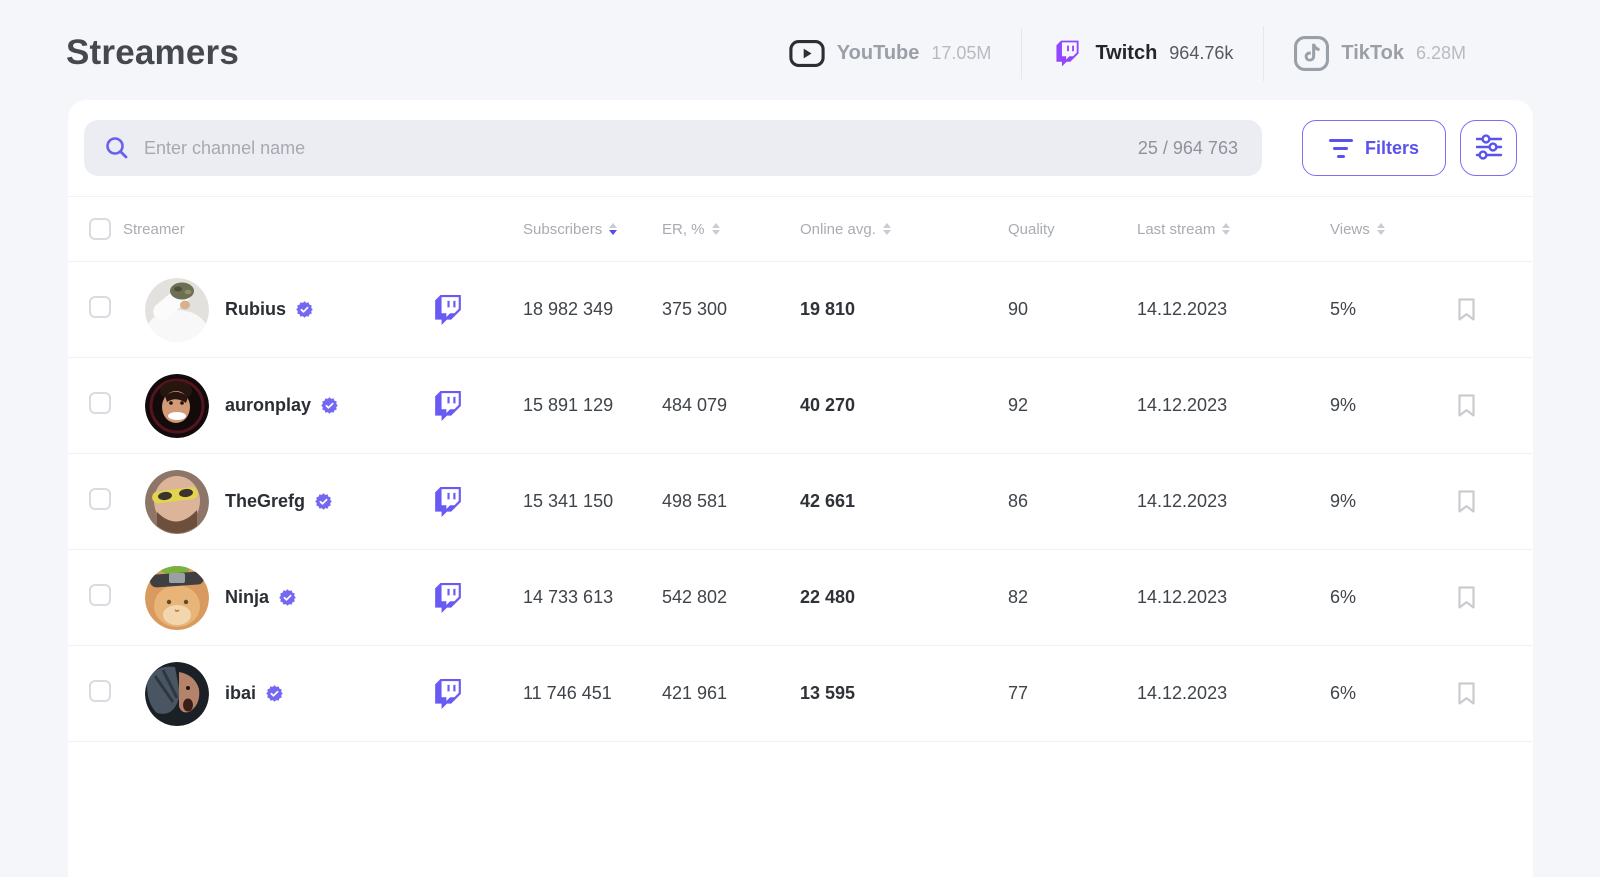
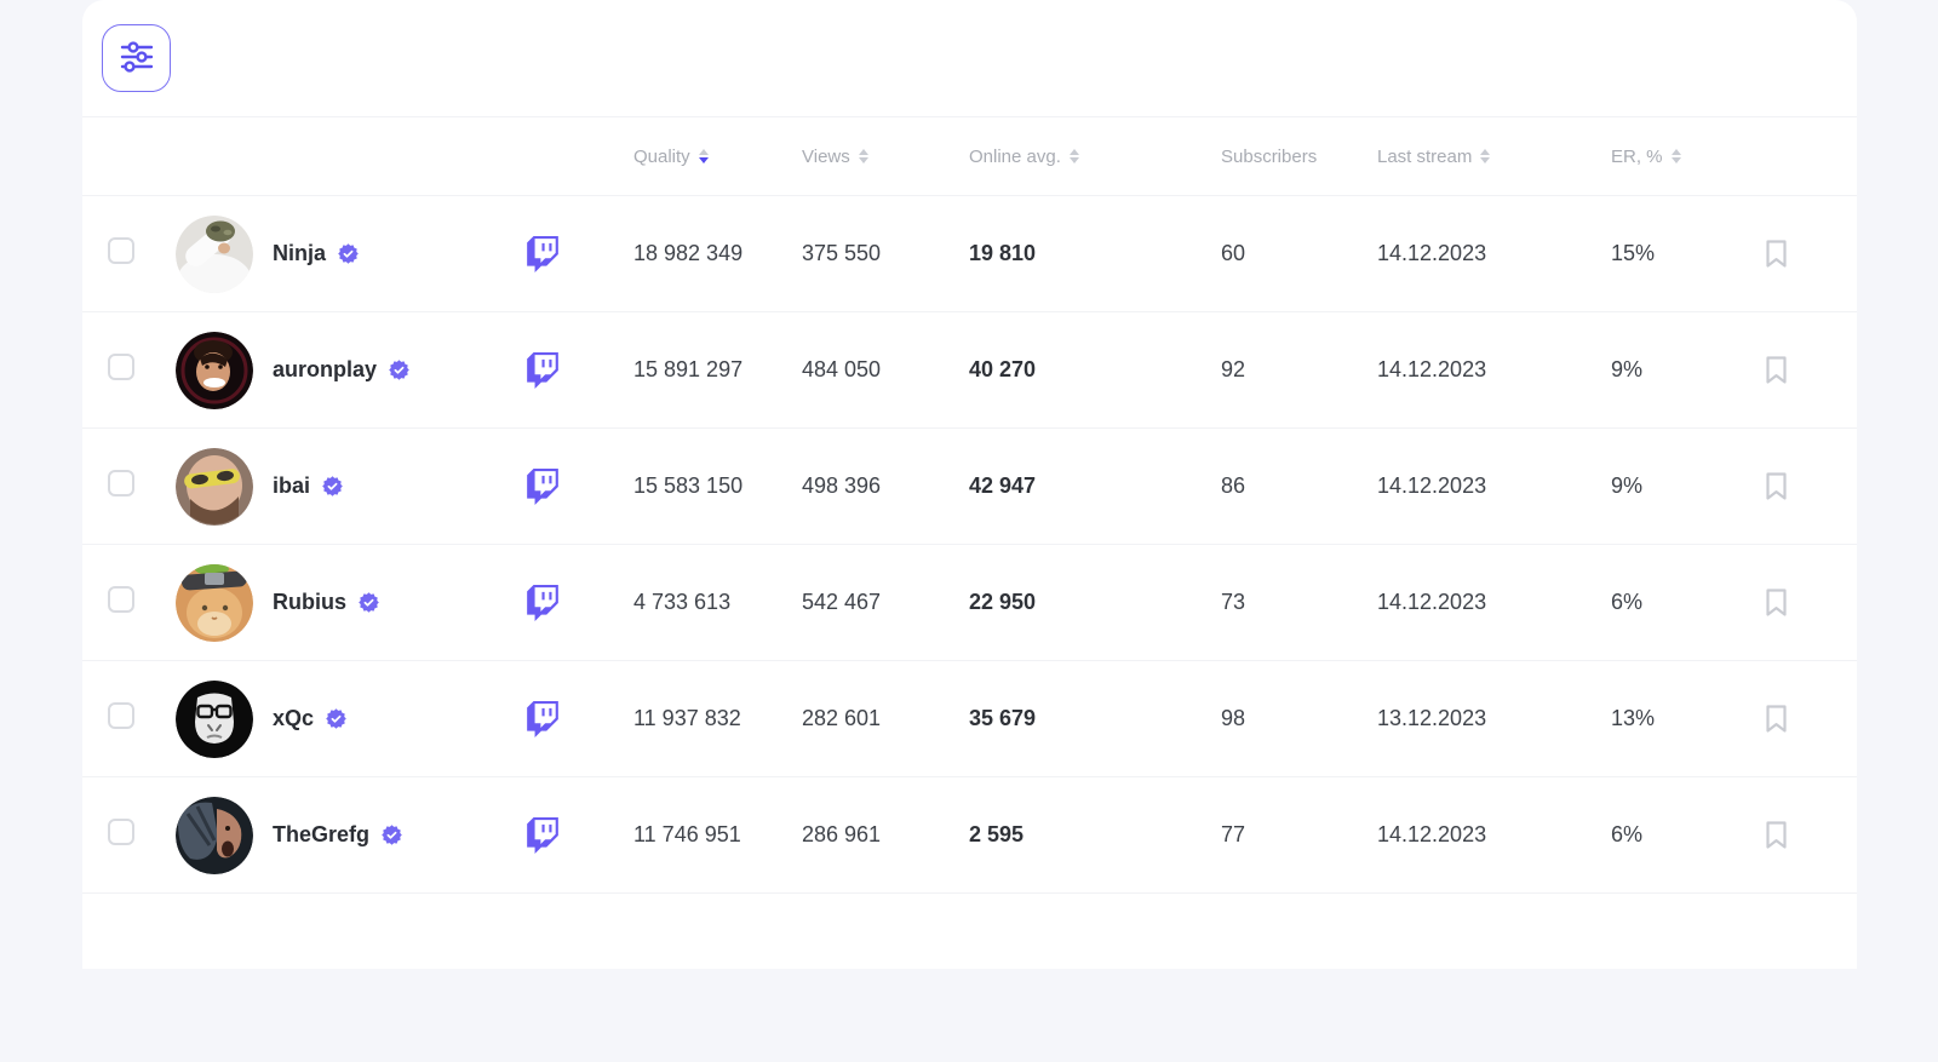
- Streamers
- YouTube
- 17.05M
- Twitch
- 964.76k
- TikTok
- 6.28M
- Enter channel name
- 25 / 964 763
- Filters
- Streamer
- Subscribers
+ Quality
- ER, %
+ Views
  Online avg.
- Quality
+ Subscribers
  Last stream
- Views
+ ER, %
- Rubius
+ Ninja
  18 982 349
- 375 300
+ 375 550
  19 810
- 90
+ 60
  14.12.2023
- 5%
+ 15%
  auronplay
- 15 891 129
+ 15 891 297
- 484 079
+ 484 050
  40 270
  92
  14.12.2023
  9%
- TheGrefg
+ ibai
- 15 341 150
+ 15 583 150
- 498 581
+ 498 396
- 42 661
+ 42 947
  86
  14.12.2023
  9%
- Ninja
+ Rubius
- 14 733 613
+ 4 733 613
- 542 802
+ 542 467
- 22 480
+ 22 950
- 82
+ 73
  14.12.2023
  6%
+ xQc
+ 11 937 832
+ 282 601
+ 35 679
+ 98
+ 13.12.2023
+ 13%
- ibai
+ TheGrefg
- 11 746 451
+ 11 746 951
- 421 961
+ 286 961
- 13 595
+ 2 595
  77
  14.12.2023
  6%
